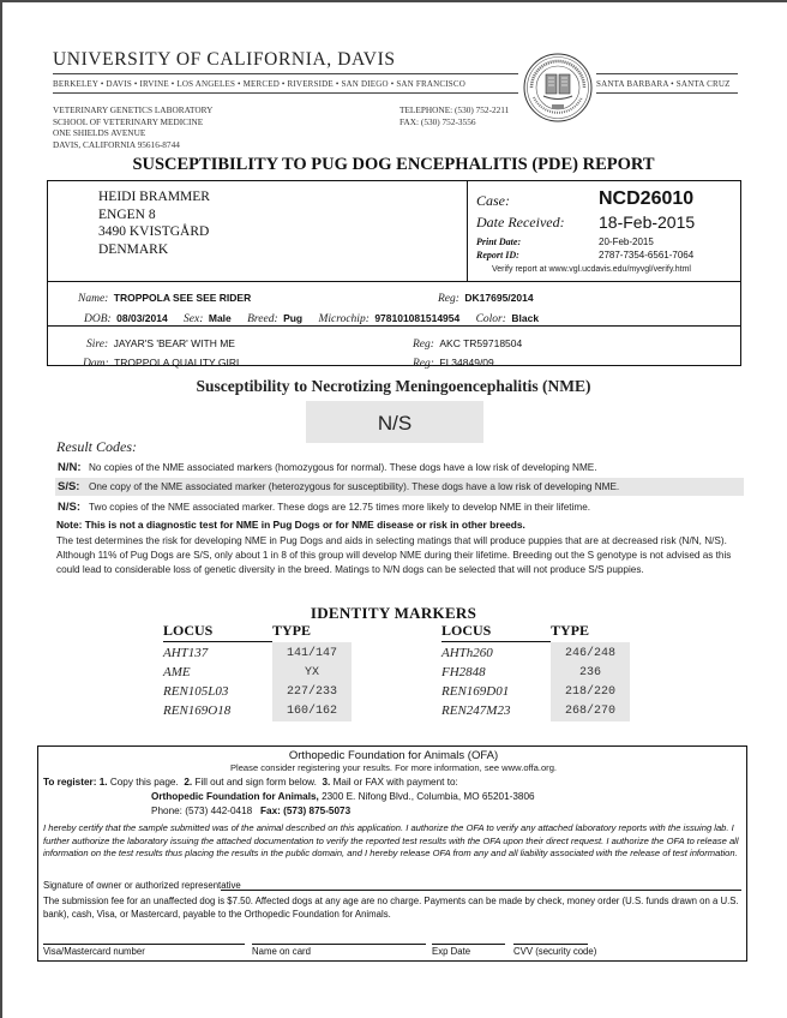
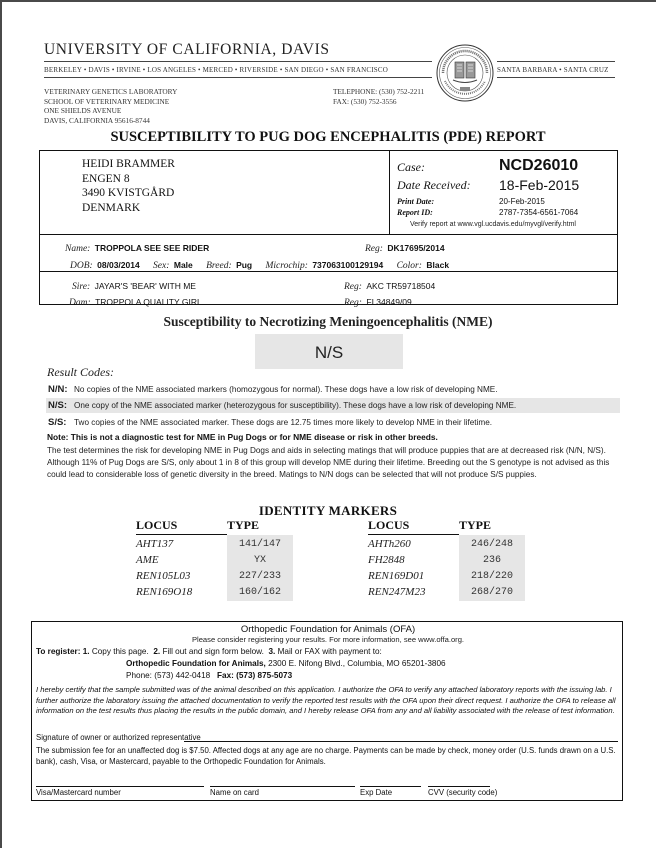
  UNIVERSITY OF CALIFORNIA, DAVIS
  BERKELEY • DAVIS • IRVINE • LOS ANGELES • MERCED • RIVERSIDE • SAN DIEGO • SAN FRANCISCO
  SANTA BARBARA • SANTA CRUZ
  VETERINARY GENETICS LABORATORY
  SCHOOL OF VETERINARY MEDICINE
  ONE SHIELDS AVENUE
  DAVIS, CALIFORNIA 95616-8744
  TELEPHONE: (530) 752-2211
  FAX: (530) 752-3556
  SUSCEPTIBILITY TO PUG DOG ENCEPHALITIS (PDE) REPORT
  HEIDI BRAMMER
  ENGEN 8
  3490 KVISTGÅRD
  DENMARK
  Case:
  NCD26010
  Date Received:
  18-Feb-2015
  Print Date:
  20-Feb-2015
  Report ID:
  2787-7354-6561-7064
  Name: TROPPOLA SEE SEE RIDER
  Reg: DK17695/2014
- DOB: 08/03/2014 Sex: Male Breed: Pug Microchip: 978101081514954 Color: Black
+ DOB: 08/03/2014 Sex: Male Breed: Pug Microchip: 737063100129194 Color: Black
  Sire: JAYAR'S 'BEAR' WITH ME
  Reg: AKC TR59718504
  Dam: TROPPOLA QUALITY GIRL
  Reg: FI 34849/09
  Susceptibility to Necrotizing Meningoencephalitis (NME)
  N/S
  Result Codes:
  N/N:
  No copies of the NME associated markers (homozygous for normal). These dogs have a low risk of developing NME.
- S/S:
+ N/S:
  One copy of the NME associated marker (heterozygous for susceptibility). These dogs have a low risk of developing NME.
- N/S:
+ S/S:
  Two copies of the NME associated marker. These dogs are 12.75 times more likely to develop NME in their lifetime.
  Note: This is not a diagnostic test for NME in Pug Dogs or for NME disease or risk in other breeds.
  The test determines the risk for developing NME in Pug Dogs and aids in selecting matings that will produce puppies that are at decreased risk (N/N, N/S). Although 11% of Pug Dogs are S/S, only about 1 in 8 of this group will develop NME during their lifetime. Breeding out the S genotype is not advised as this could lead to considerable loss of genetic diversity in the breed. Matings to N/N dogs can be selected that will not produce S/S puppies.
  IDENTITY MARKERS
  LOCUS
  TYPE
  LOCUS
  TYPE
  AHT137
  141/147
  AME
  YX
  REN105L03
  227/233
  REN169O18
  160/162
  AHTh260
  246/248
  FH2848
  236
  REN169D01
  218/220
  REN247M23
  268/270
  Orthopedic Foundation for Animals (OFA)
  Please consider registering your results. For more information, see www.offa.org.
  To register: 1. Copy this page. 2. Fill out and sign form below. 3. Mail or FAX with payment to:
  Orthopedic Foundation for Animals, 2300 E. Nifong Blvd., Columbia, MO 65201-3806
  Phone: (573) 442-0418 Fax: (573) 875-5073
  I hereby certify that the sample submitted was of the animal described on this application. I authorize the OFA to verify any attached laboratory reports with the issuing lab. I further authorize the laboratory issuing the attached documentation to verify the reported test results with the OFA upon their direct request. I authorize the OFA to release all information on the test results thus placing the results in the public domain, and I hereby release OFA from any and all liability associated with the release of test information.
  Signature of owner or authorized representative
  The submission fee for an unaffected dog is $7.50. Affected dogs at any age are no charge. Payments can be made by check, money order (U.S. funds drawn on a U.S. bank), cash, Visa, or Mastercard, payable to the Orthopedic Foundation for Animals.
  Visa/Mastercard number
  Name on card
  Exp Date
  CVV (security code)
